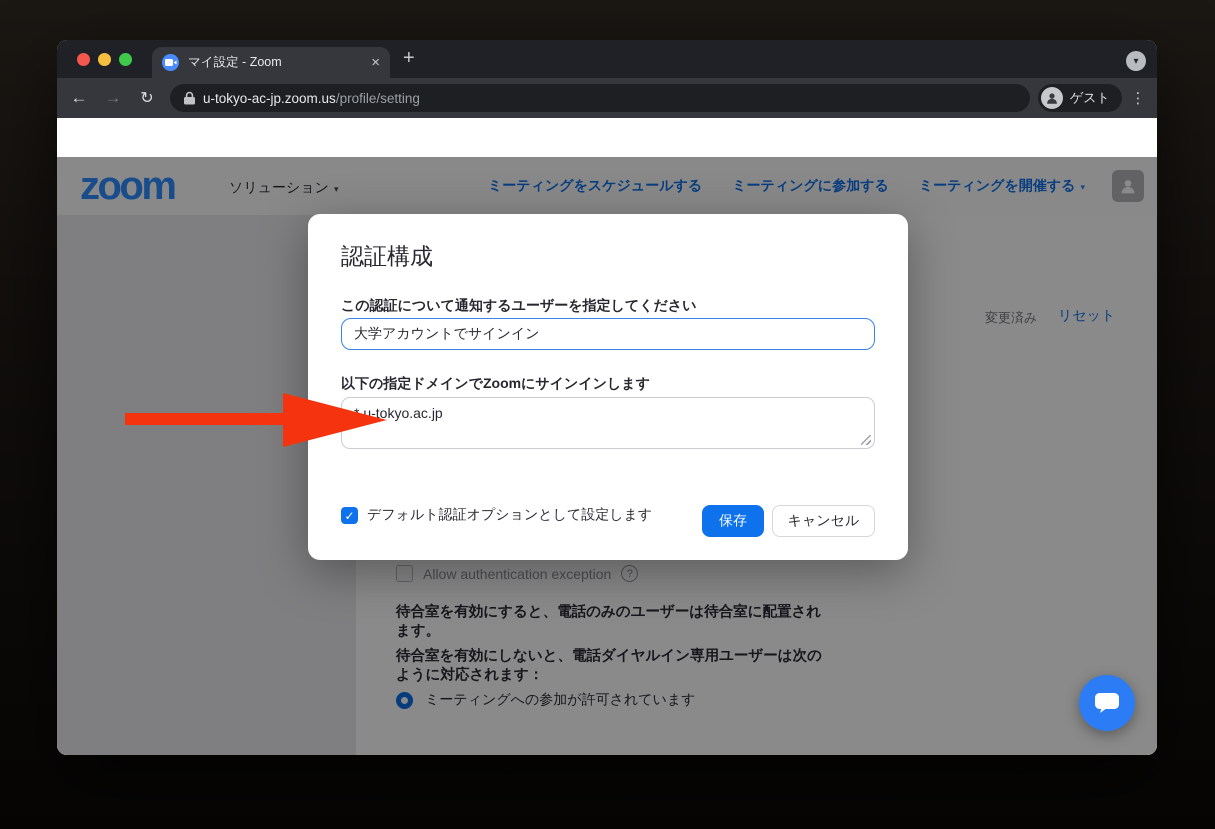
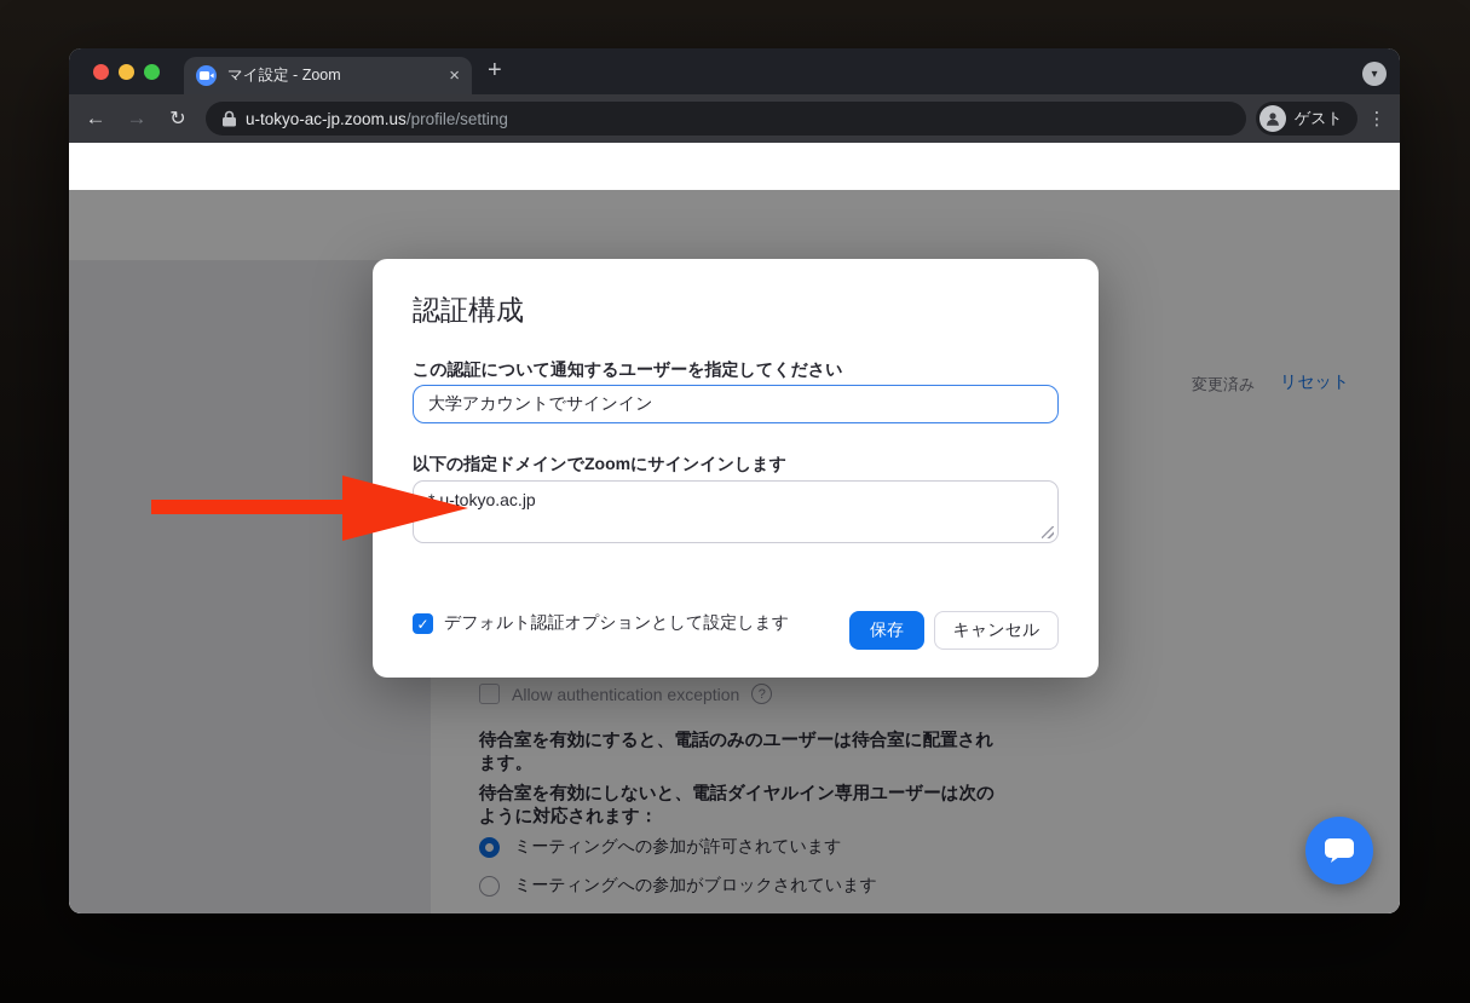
  マイ設定 - Zoom
  ×
  +
  ▾
  ←
  →
  ↻
  u-tokyo-ac-jp.zoom.us
  /profile/setting
  ゲスト
  ⋮
- zoom
- ソリューション ▾
- ミーティングをスケジュールする
- ミーティングに参加する
- ミーティングを開催する ▾
  変更済み
  リセット
  Allow authentication exception
  ?
  待合室を有効にすると、電話のみのユーザーは待合室に配置されます。
  待合室を有効にしないと、電話ダイヤルイン専用ユーザーは次のように対応されます：
  ミーティングへの参加が許可されています
+ ミーティングへの参加がブロックされています
  認証構成
  この認証について通知するユーザーを指定してください
  大学アカウントでサインイン
  以下の指定ドメインでZoomにサインインします
  u-tokyo.ac.jp
  ✓
  デフォルト認証オプションとして設定します
  保存
  キャンセル
